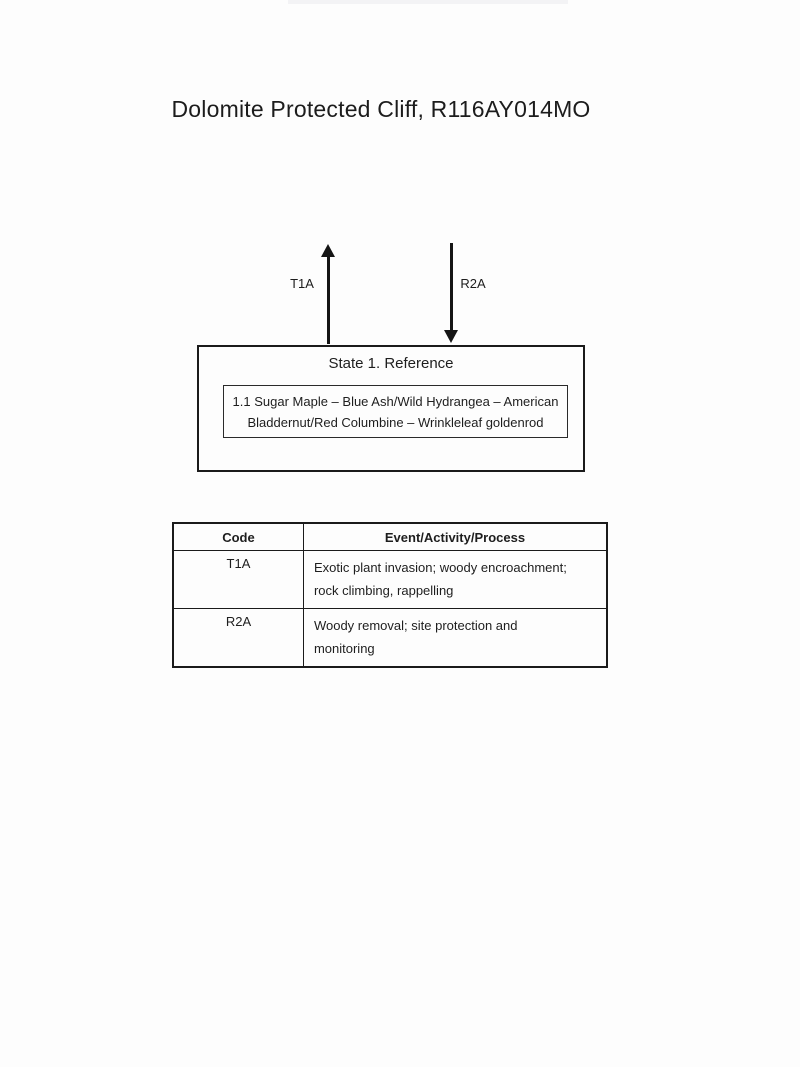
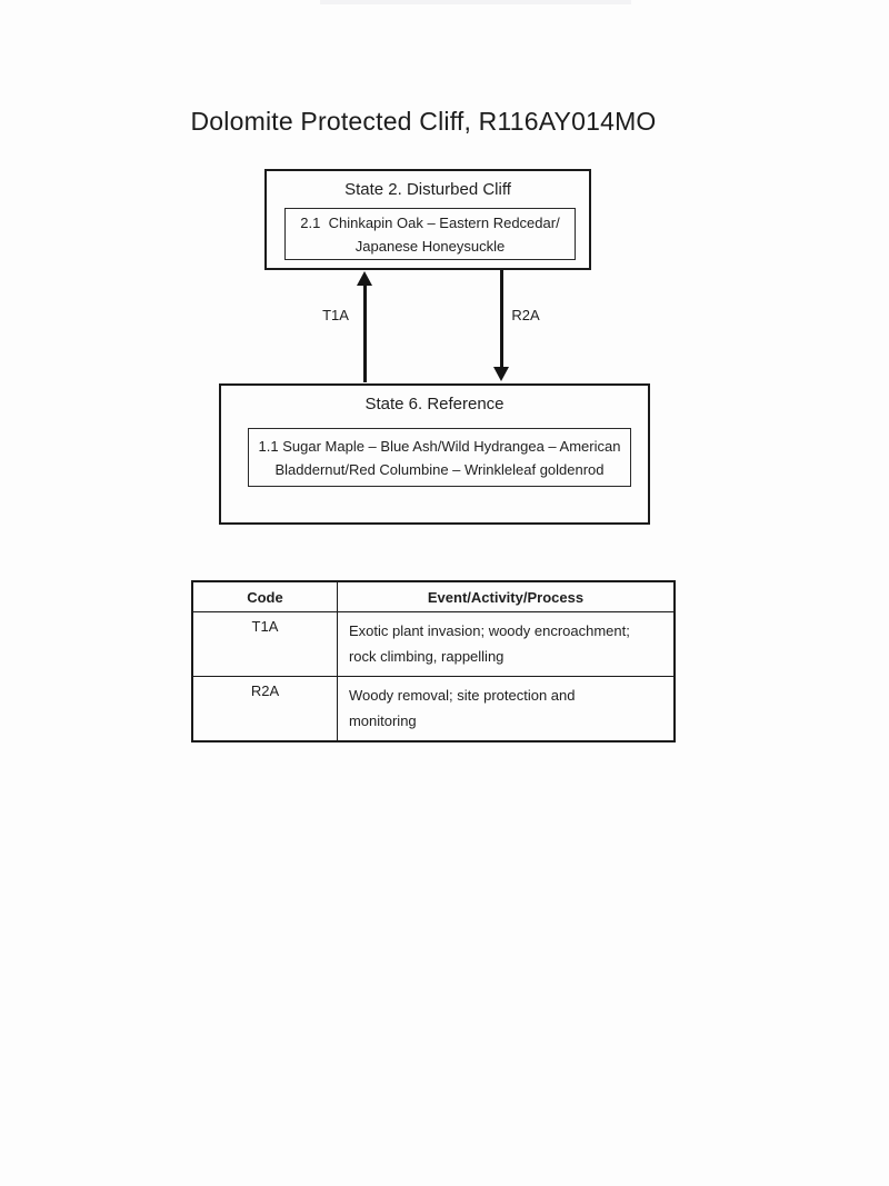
  Dolomite Protected Cliff, R116AY014MO
+ State 2. Disturbed Cliff
+ 2.1 Chinkapin Oak – Eastern Redcedar/
+ Japanese Honeysuckle
  T1A
  R2A
- State 1. Reference
+ State 6. Reference
  1.1 Sugar Maple – Blue Ash/Wild Hydrangea – American
  Bladdernut/Red Columbine – Wrinkleleaf goldenrod
  Code	Event/Activity/Process
  T1A	Exotic plant invasion; woody encroachment; rock climbing, rappelling
  R2A	Woody removal; site protection and monitoring
